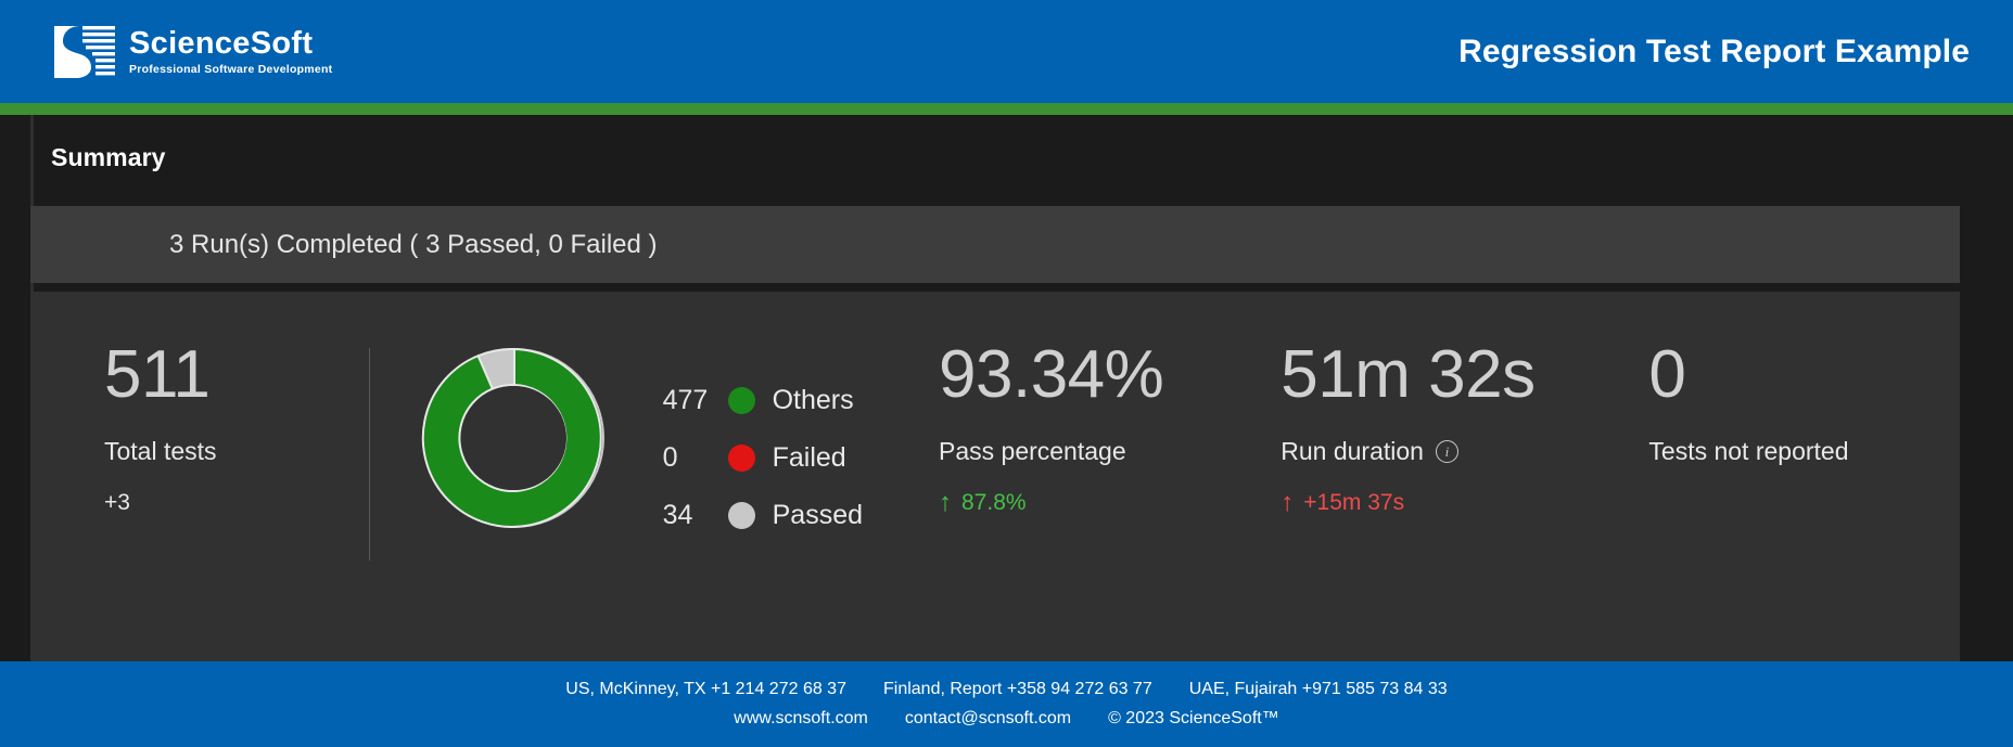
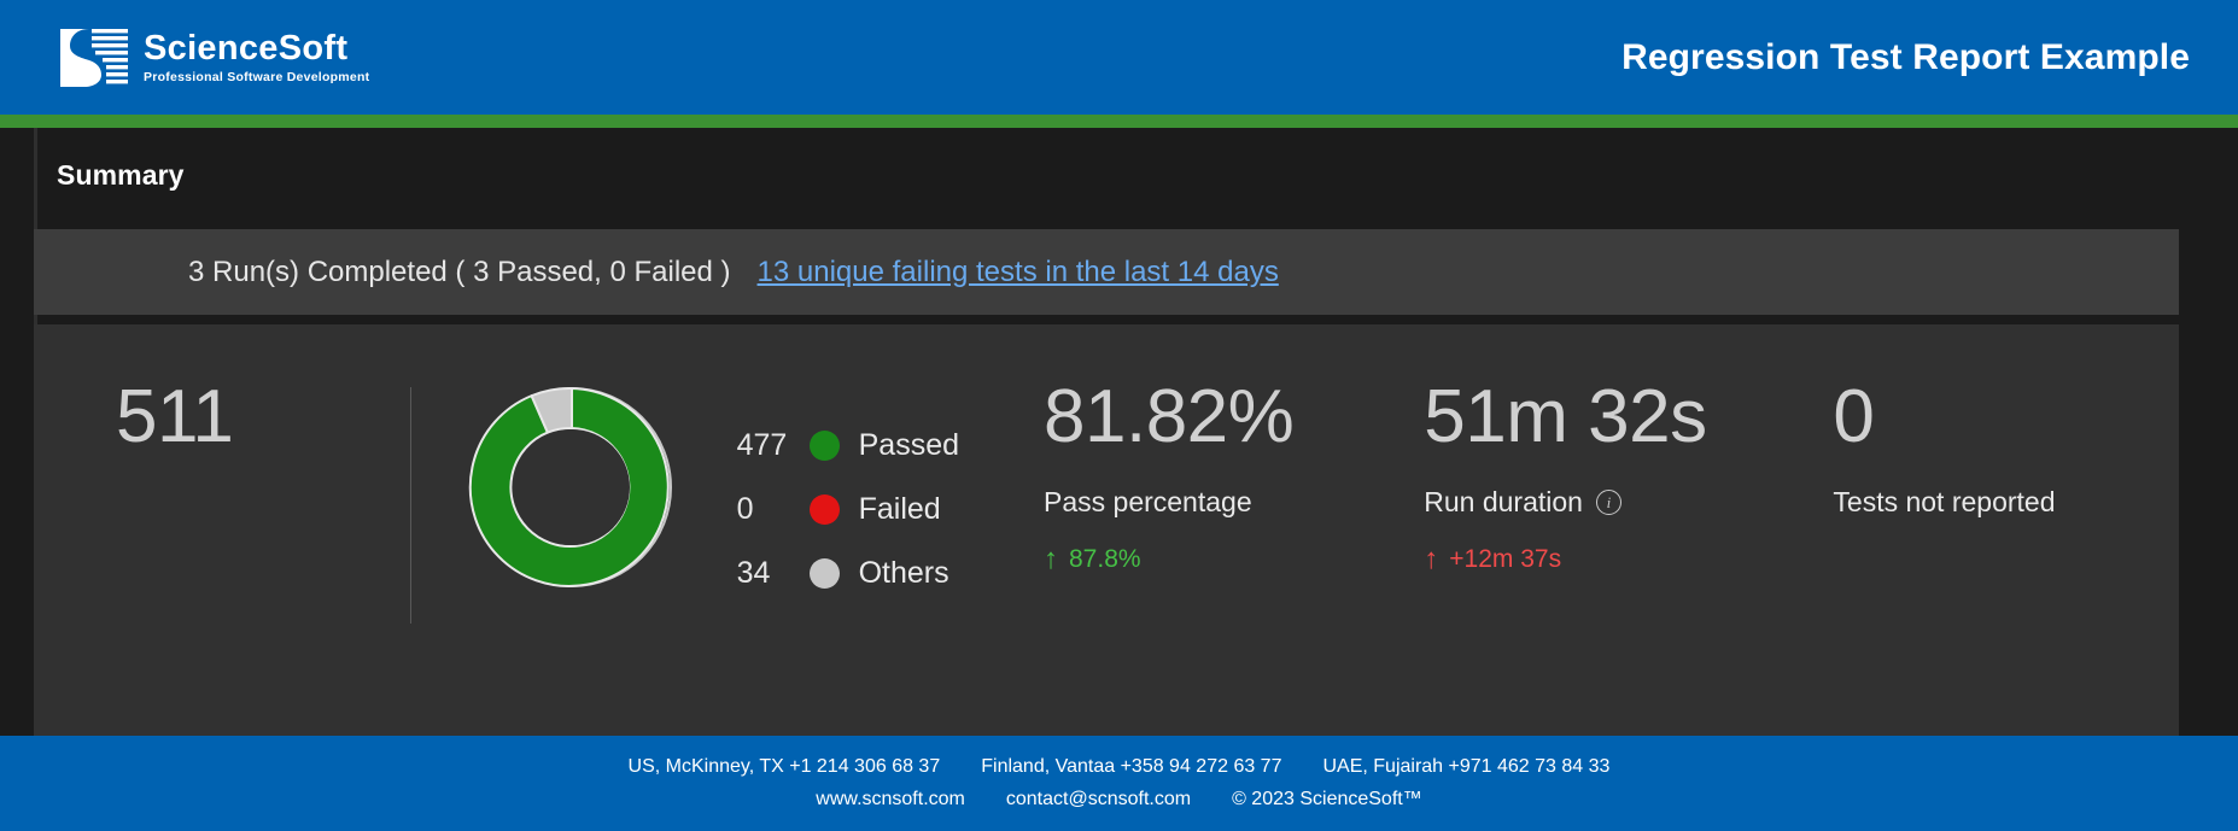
  ScienceSoft
  Professional Software Development
  Regression Test Report Example
  Summary
  3 Run(s) Completed ( 3 Passed, 0 Failed )
+ 13 unique failing tests in the last 14 days
  511
- Total tests
- +3
  477
- Others
+ Passed
  0
  Failed
  34
- Passed
+ Others
- 93.34%
+ 81.82%
  Pass percentage
  ↑
  87.8%
  51m 32s
  Run duration
  i
  ↑
- +15m 37s
+ +12m 37s
  0
  Tests not reported
- US, McKinney, TX +1 214 272 68 37
+ US, McKinney, TX +1 214 306 68 37
- Finland, Report +358 94 272 63 77
+ Finland, Vantaa +358 94 272 63 77
- UAE, Fujairah +971 585 73 84 33
+ UAE, Fujairah +971 462 73 84 33
  www.scnsoft.com
  contact@scnsoft.com
  © 2023 ScienceSoft™
